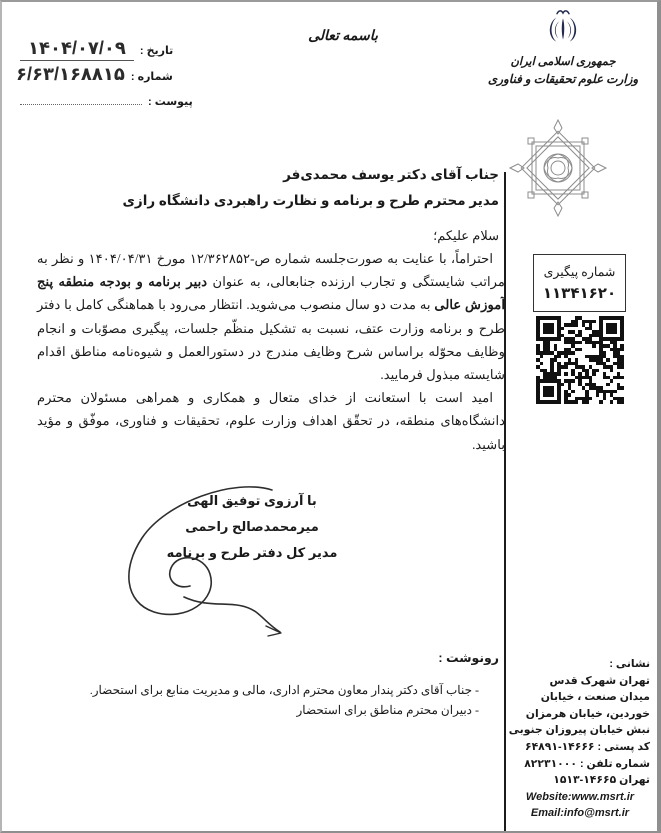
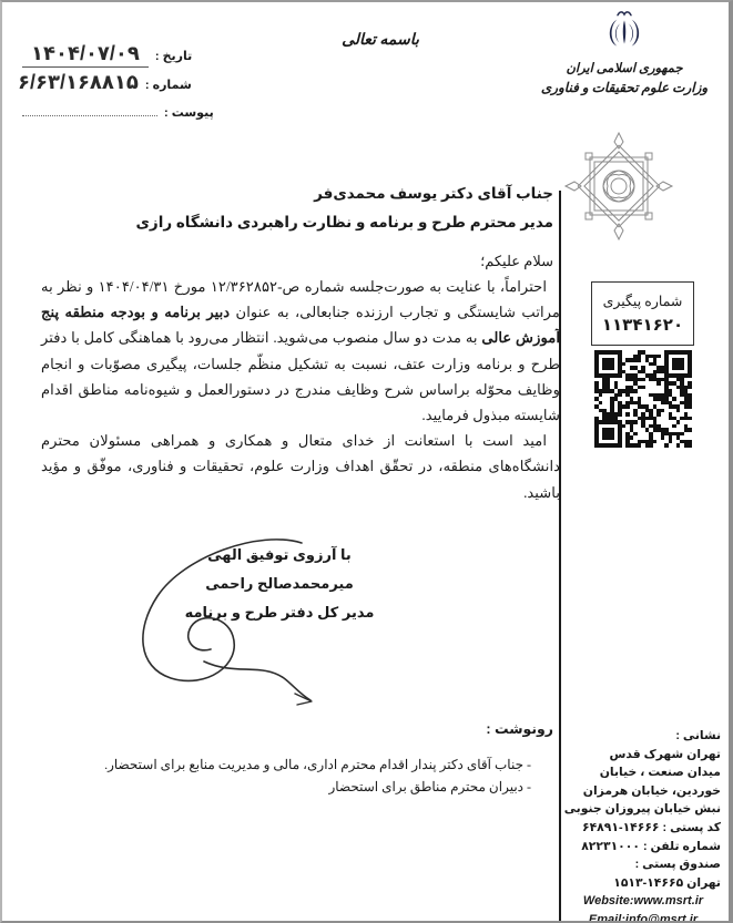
  تاریخ :
  ۱۴۰۴/۰۷/۰۹
  شماره :
  ۶/۶۳/۱۶۸۸۱۵
  پیوست :
  باسمه تعالی
  جمهوری اسلامی ایران
  وزارت علوم تحقیقات و فناوری
  جناب آقای دکتر یوسف محمدی‌فر
  مدیر محترم طرح و برنامه و نظارت راهبردی دانشگاه رازی
  سلام علیکم؛
  احتراماً، با عنایت به صورت‌جلسه شماره ص-۱۲/۳۶۲۸۵۲ مورخ ۱۴۰۴/۰۴/۳۱ و نظر به مراتب شایستگی و تجارب ارزنده جنابعالی، به عنوان دبیر برنامه و بودجه منطقه پنج آموزش عالی به مدت دو سال منصوب می‌شوید. انتظار می‌رود با هماهنگی کامل با دفتر طرح و برنامه وزارت عتف، نسبت به تشکیل منظّم جلسات، پیگیری مصوّبات و انجام وظایف محوّله براساس شرح وظایف مندرج در دستورالعمل و شیوه‌نامه مناطق اقدام شایسته مبذول فرمایید.
  امید است با استعانت از خدای متعال و همکاری و همراهی مسئولان محترم دانشگاه‌های منطقه، در تحقّق اهداف وزارت علوم، تحقیقات و فناوری، موفّق و مؤید باشید.
  شماره پیگیری
  ۱۱۳۴۱۶۲۰
  با آرزوی توفیق الهی
  میرمحمدصالح راحمی
  مدیر کل دفتر طرح و برنامه
  رونوشت :
- - جناب آقای دکتر پندار معاون محترم اداری، مالی و مدیریت منابع برای استحضار.
+ - جناب آقای دکتر پندار اقدام محترم اداری، مالی و مدیریت منابع برای استحضار.
  - دبیران محترم مناطق برای استحضار
  نشانی :
  تهران شهرک قدس
  میدان صنعت ، خیابان
  خوردین، خیابان هرمزان
  نبش خیابان پیروزان جنوبی
  کد پستی : ۱۴۶۶۶-۶۴۸۹۱
  شماره تلفن : ۸۲۲۳۱۰۰۰
+ صندوق پستی :
  تهران ۱۴۶۶۵-۱۵۱۳
  Website:www.msrt.ir
  Email:info@msrt.ir
